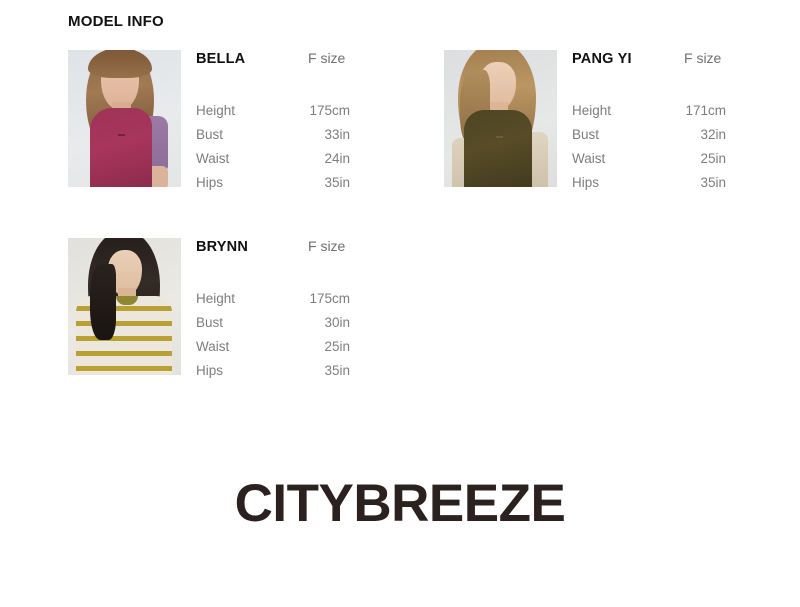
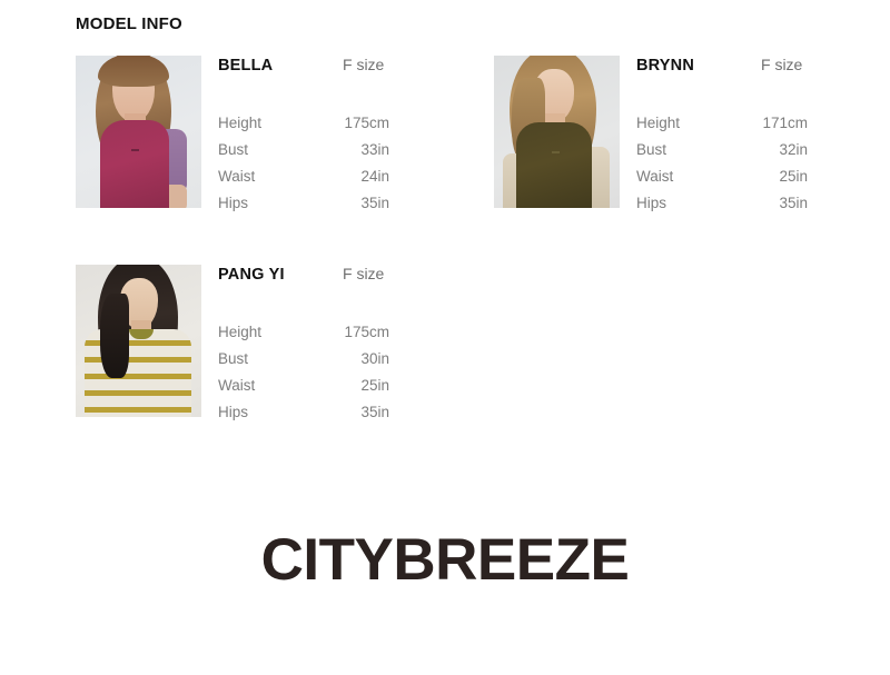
  MODEL INFO
  BELLA
  F size
  Height
  175cm
  Bust
  33in
  Waist
  24in
  Hips
  35in
- PANG YI
+ BRYNN
  F size
  Height
  171cm
  Bust
  32in
  Waist
  25in
  Hips
  35in
- BRYNN
+ PANG YI
  F size
  Height
  175cm
  Bust
  30in
  Waist
  25in
  Hips
  35in
  CITYBREEZE
